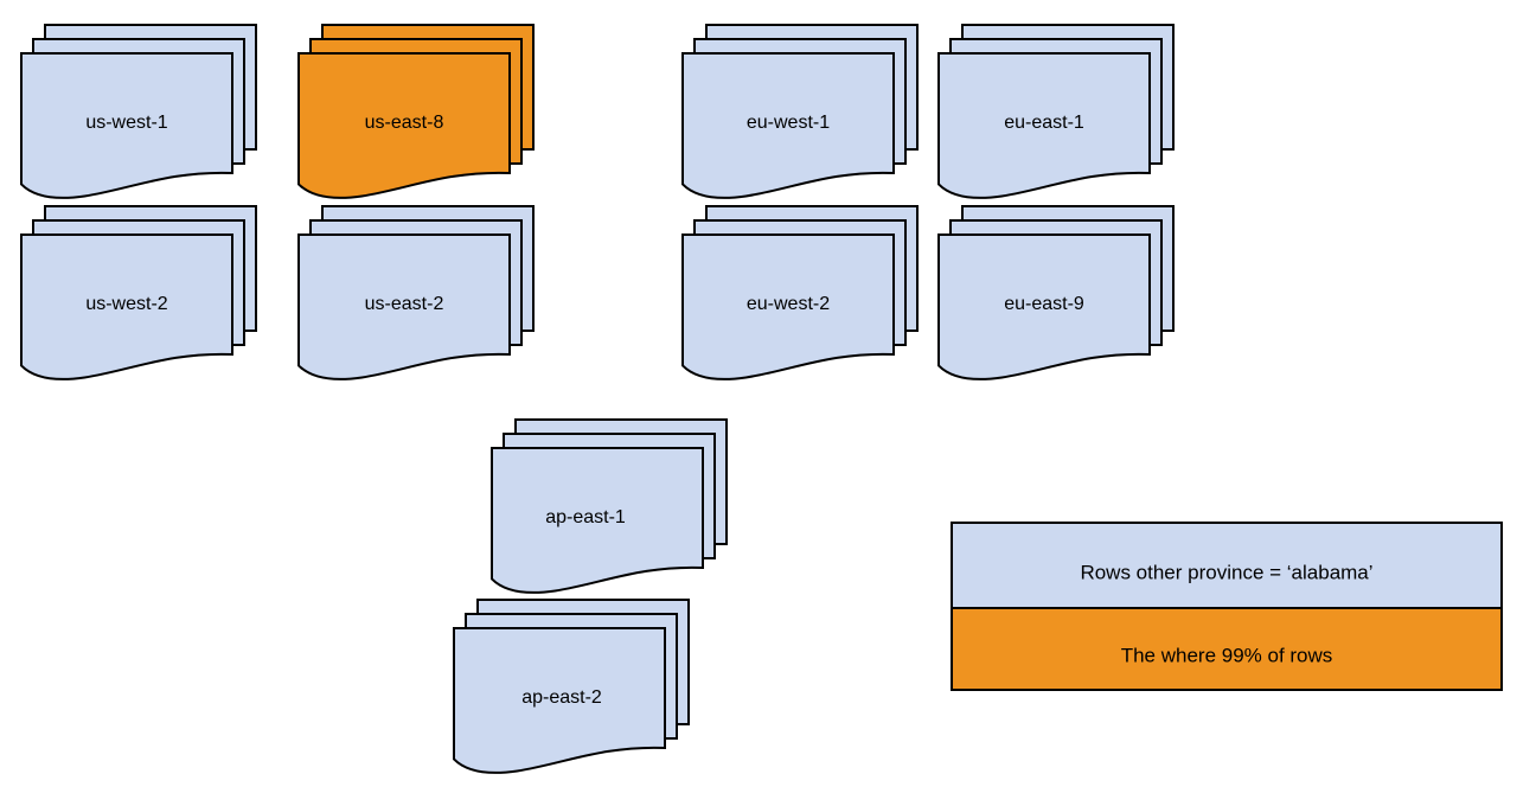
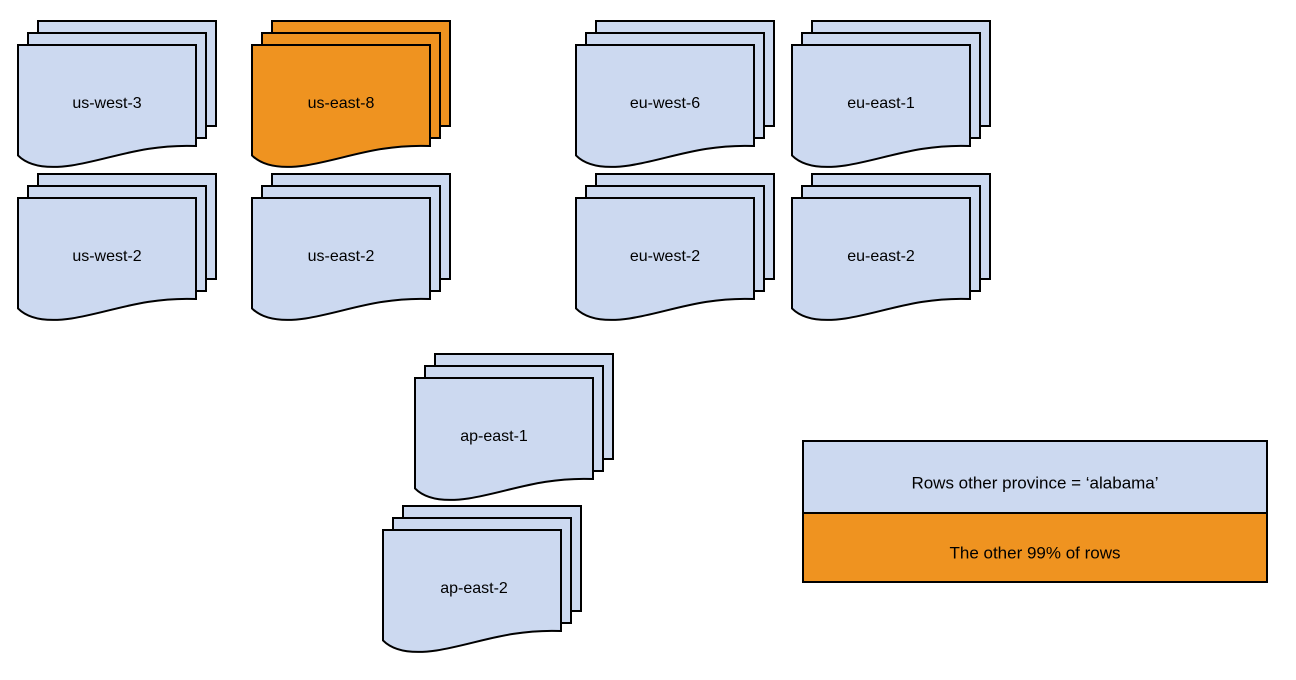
- us-west-1
+ us-west-3
  us-east-8
- eu-west-1
+ eu-west-6
  eu-east-1
  us-west-2
  us-east-2
  eu-west-2
- eu-east-9
+ eu-east-2
  ap-east-1
  ap-east-2
  Rows other province = ‘alabama’
- The where 99% of rows
+ The other 99% of rows
